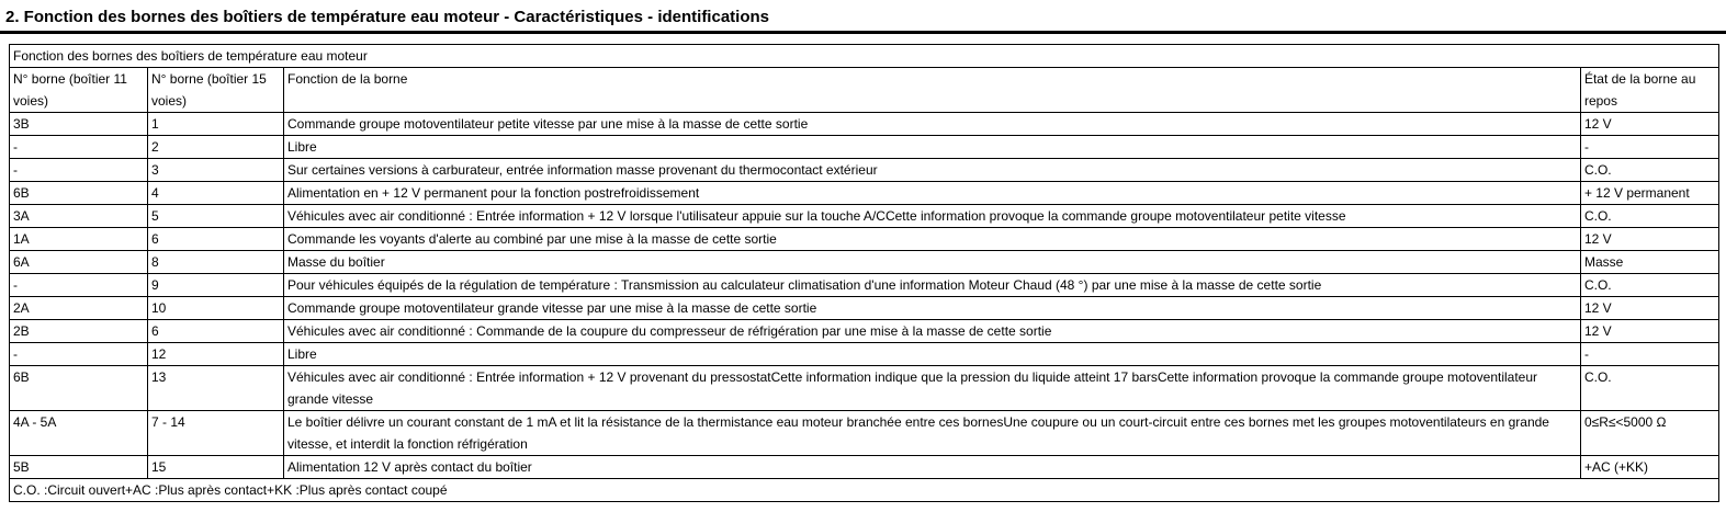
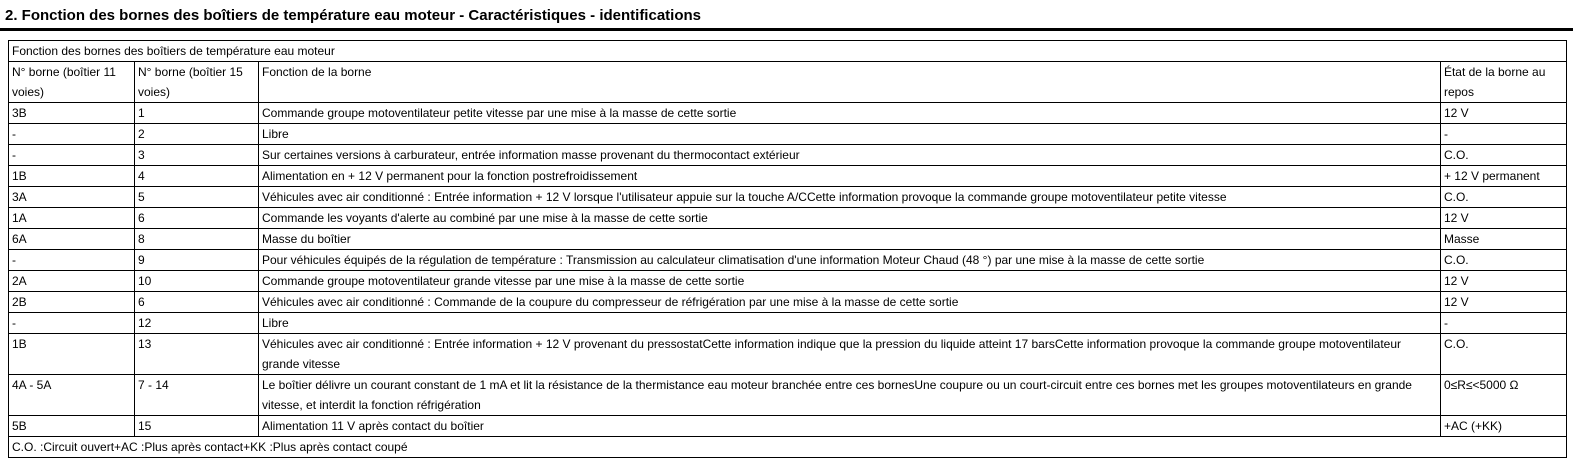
  2. Fonction des bornes des boîtiers de température eau moteur - Caractéristiques - identifications
  Fonction des bornes des boîtiers de température eau moteur
  N° borne (boîtier 11 voies)	N° borne (boîtier 15 voies)	Fonction de la borne	État de la borne au repos
  3B	1	Commande groupe motoventilateur petite vitesse par une mise à la masse de cette sortie	12 V
  -	2	Libre	-
  -	3	Sur certaines versions à carburateur, entrée information masse provenant du thermocontact extérieur	C.O.
- 6B	4	Alimentation en + 12 V permanent pour la fonction postrefroidissement	+ 12 V permanent
+ 1B	4	Alimentation en + 12 V permanent pour la fonction postrefroidissement	+ 12 V permanent
  3A	5	Véhicules avec air conditionné : Entrée information + 12 V lorsque l'utilisateur appuie sur la touche A/CCette information provoque la commande groupe motoventilateur petite vitesse	C.O.
  1A	6	Commande les voyants d'alerte au combiné par une mise à la masse de cette sortie	12 V
  6A	8	Masse du boîtier	Masse
  -	9	Pour véhicules équipés de la régulation de température : Transmission au calculateur climatisation d'une information Moteur Chaud (48 °) par une mise à la masse de cette sortie	C.O.
  2A	10	Commande groupe motoventilateur grande vitesse par une mise à la masse de cette sortie	12 V
  2B	6	Véhicules avec air conditionné : Commande de la coupure du compresseur de réfrigération par une mise à la masse de cette sortie	12 V
  -	12	Libre	-
- 6B	13	Véhicules avec air conditionné : Entrée information + 12 V provenant du pressostatCette information indique que la pression du liquide atteint 17 barsCette information provoque la commande groupe motoventilateur grande vitesse	C.O.
+ 1B	13	Véhicules avec air conditionné : Entrée information + 12 V provenant du pressostatCette information indique que la pression du liquide atteint 17 barsCette information provoque la commande groupe motoventilateur grande vitesse	C.O.
  4A - 5A	7 - 14	Le boîtier délivre un courant constant de 1 mA et lit la résistance de la thermistance eau moteur branchée entre ces bornesUne coupure ou un court-circuit entre ces bornes met les groupes motoventilateurs en grande vitesse, et interdit la fonction réfrigération	0≤R≤<5000 Ω
- 5B	15	Alimentation 12 V après contact du boîtier	+AC (+KK)
+ 5B	15	Alimentation 11 V après contact du boîtier	+AC (+KK)
  C.O. :Circuit ouvert+AC :Plus après contact+KK :Plus après contact coupé
